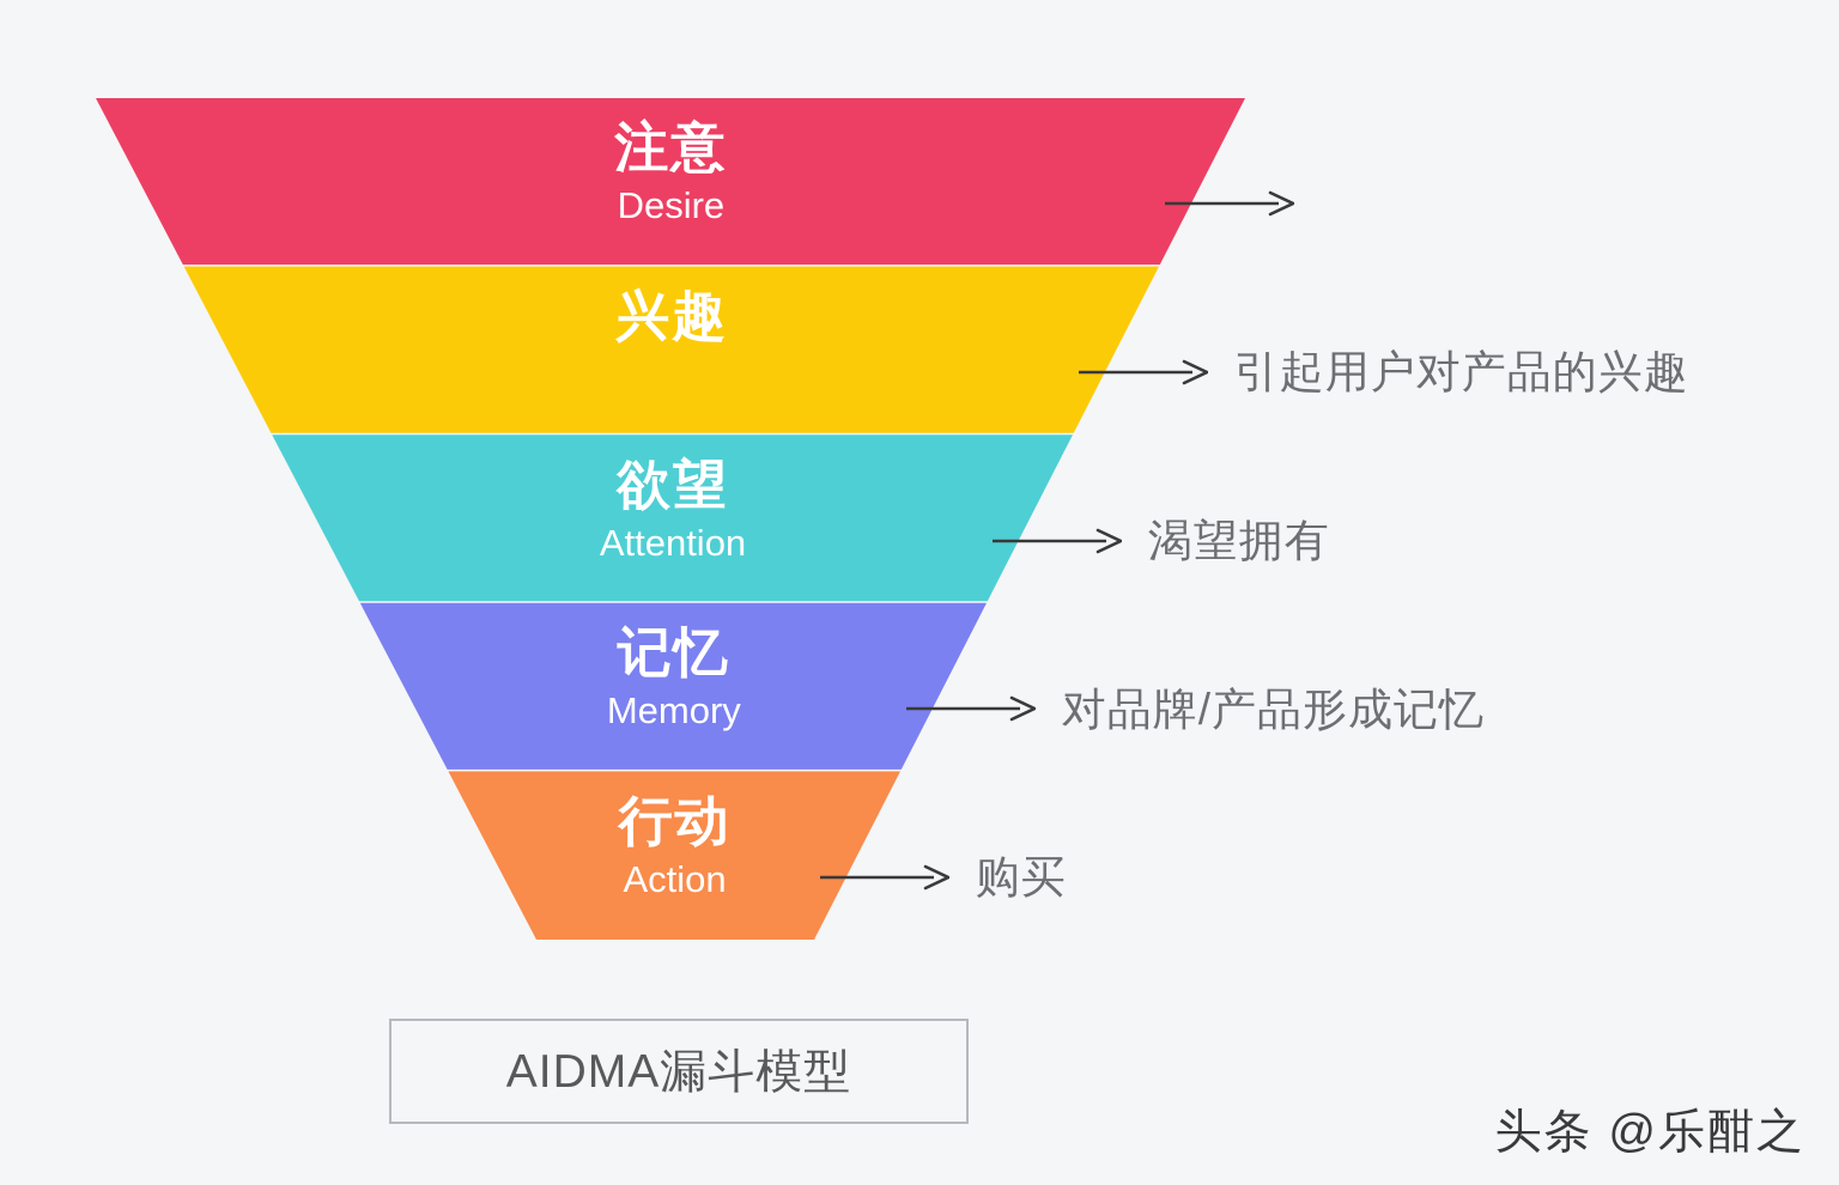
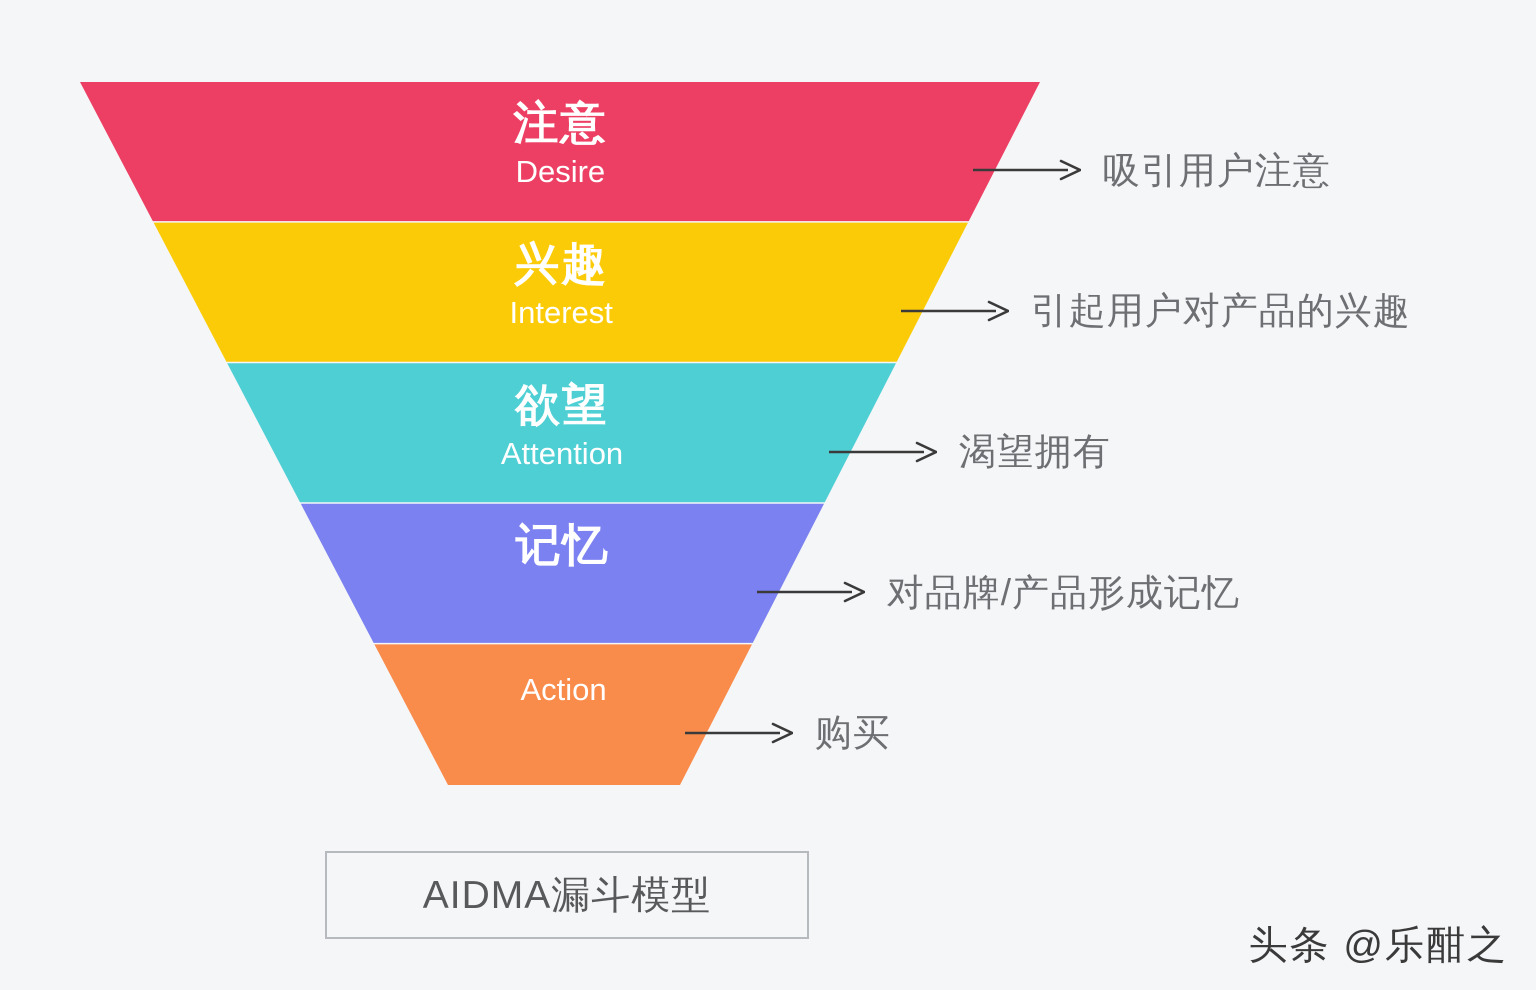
  注意
  Desire
  兴趣
+ Interest
  欲望
  Attention
  记忆
- Memory
- 行动
  Action
+ 吸引用户注意
  引起用户对产品的兴趣
  渴望拥有
  对品牌/产品形成记忆
  购买
  AIDMA漏斗模型
  头条 @乐酣之
